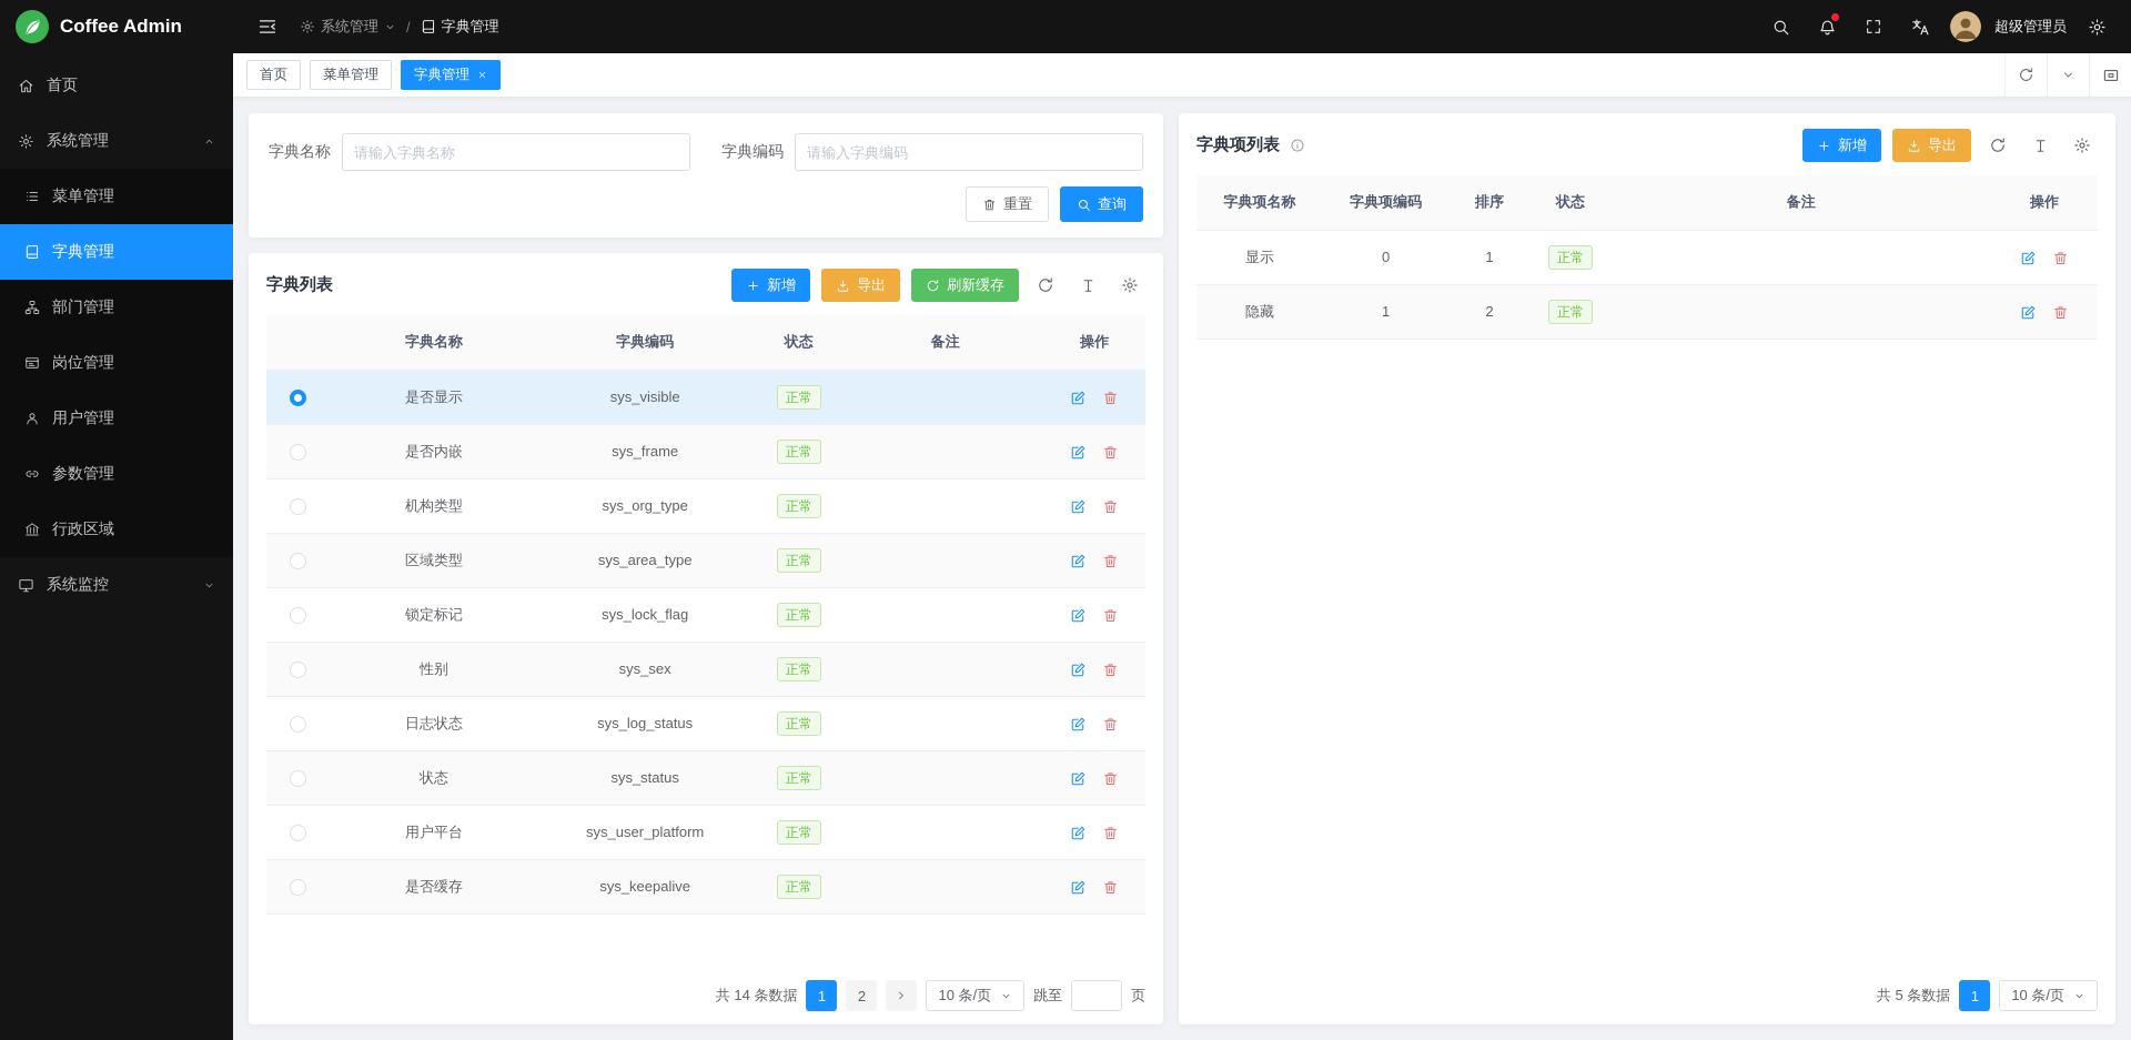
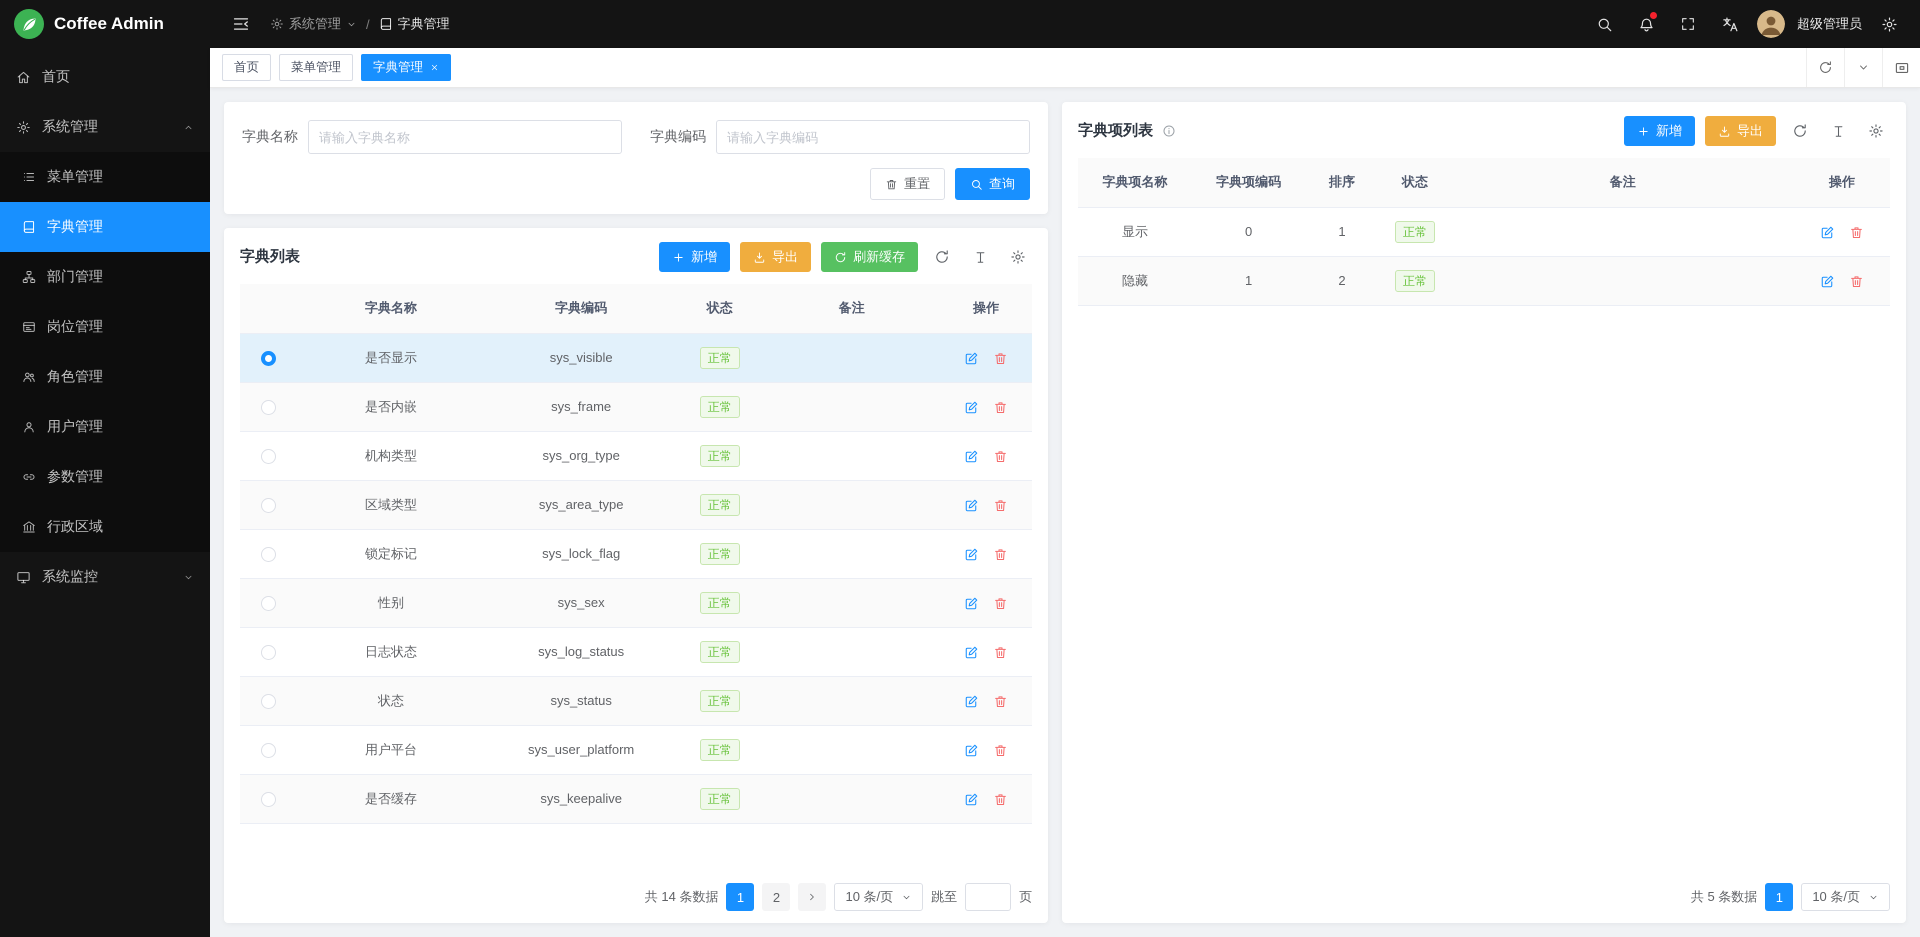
  Coffee Admin
  首页
  系统管理
  菜单管理
  字典管理
  部门管理
  岗位管理
+ 角色管理
  用户管理
  参数管理
  行政区域
  系统监控
  系统管理
  /
  字典管理
  超级管理员
  首页
  菜单管理
  字典管理
  字典名称
  请输入字典名称
  字典编码
  请输入字典编码
  重置
  查询
  字典列表
  新增
  导出
  刷新缓存
  	字典名称	字典编码	状态	备注	操作
  	是否显示	sys_visible	正常
  	是否内嵌	sys_frame	正常
  	机构类型	sys_org_type	正常
  	区域类型	sys_area_type	正常
  	锁定标记	sys_lock_flag	正常
  	性别	sys_sex	正常
  	日志状态	sys_log_status	正常
  	状态	sys_status	正常
  	用户平台	sys_user_platform	正常
  	是否缓存	sys_keepalive	正常
  共 14 条数据
  1
  2
  10 条/页
  跳至
  页
  字典项列表
  新增
  导出
  字典项名称	字典项编码	排序	状态	备注	操作
  显示	0	1	正常
  隐藏	1	2	正常
  共 5 条数据
  1
  10 条/页
